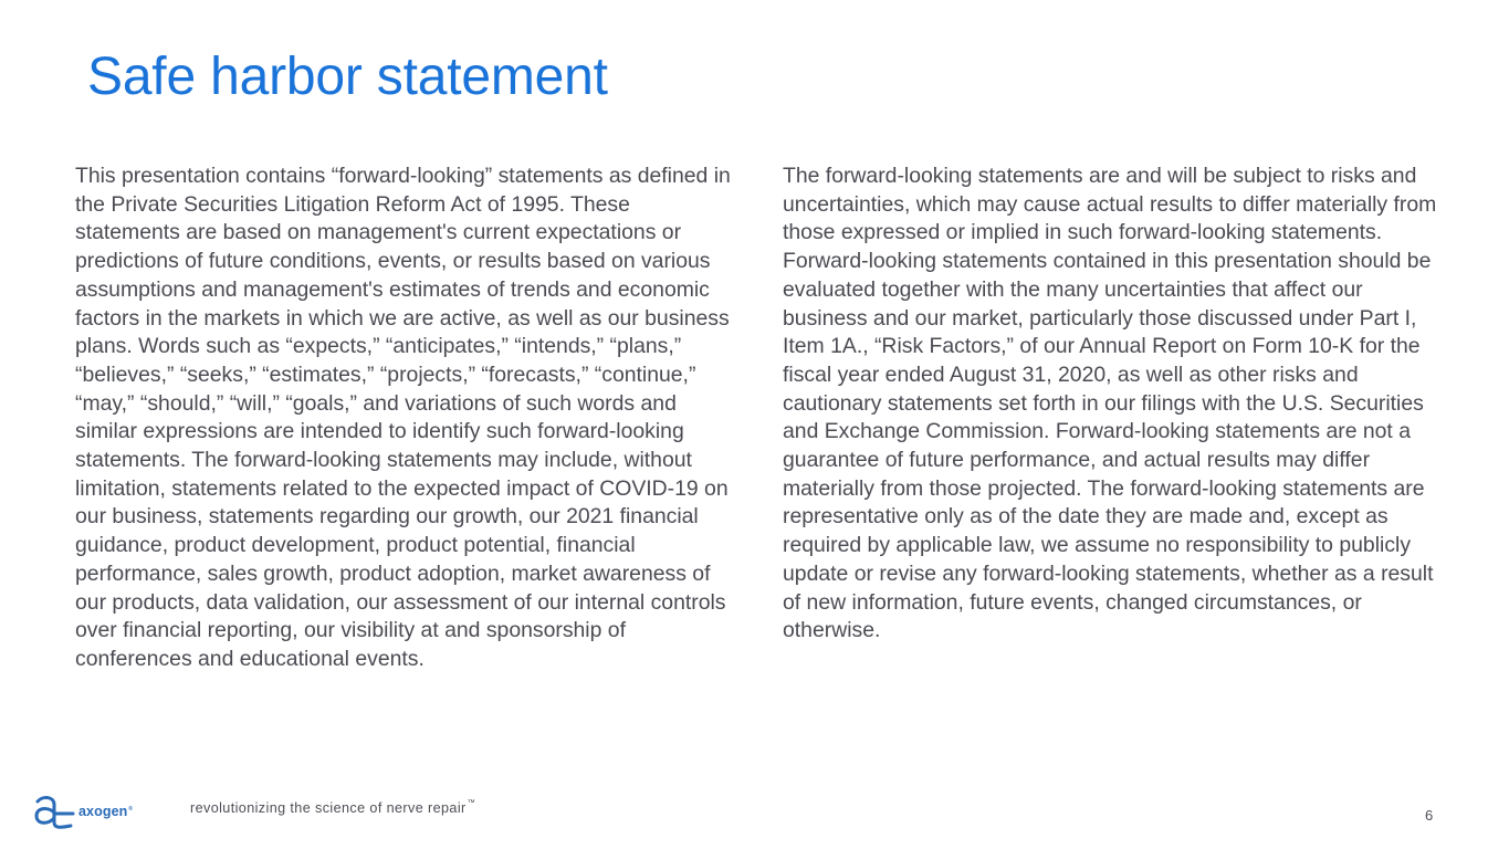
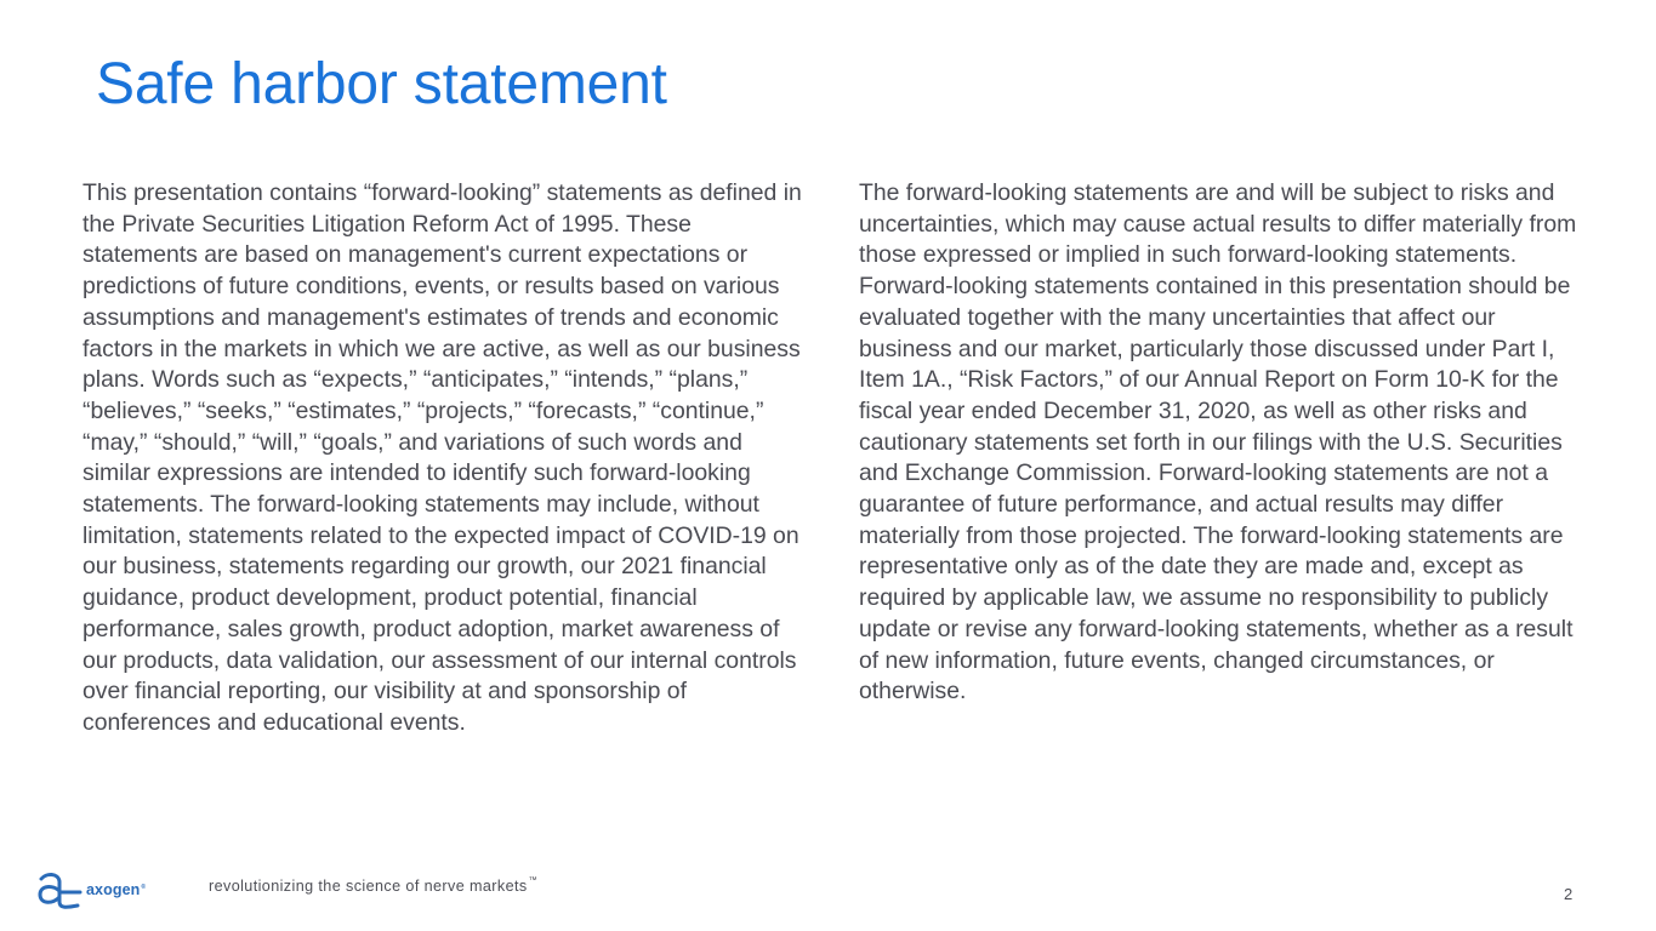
  Safe harbor statement
  This presentation contains “forward-looking” statements as defined in the Private Securities Litigation Reform Act of 1995. These statements are based on management's current expectations or predictions of future conditions, events, or results based on various assumptions and management's estimates of trends and economic factors in the markets in which we are active, as well as our business plans. Words such as “expects,” “anticipates,” “intends,” “plans,” “believes,” “seeks,” “estimates,” “projects,” “forecasts,” “continue,” “may,” “should,” “will,” “goals,” and variations of such words and similar expressions are intended to identify such forward-looking statements. The forward-looking statements may include, without limitation, statements related to the expected impact of COVID-19 on our business, statements regarding our growth, our 2021 financial guidance, product development, product potential, financial performance, sales growth, product adoption, market awareness of our products, data validation, our assessment of our internal controls over financial reporting, our visibility at and sponsorship of conferences and educational events.
- The forward-looking statements are and will be subject to risks and uncertainties, which may cause actual results to differ materially from those expressed or implied in such forward-looking statements. Forward-looking statements contained in this presentation should be evaluated together with the many uncertainties that affect our business and our market, particularly those discussed under Part I, Item 1A., “Risk Factors,” of our Annual Report on Form 10-K for the fiscal year ended August 31, 2020, as well as other risks and cautionary statements set forth in our filings with the U.S. Securities and Exchange Commission. Forward-looking statements are not a guarantee of future performance, and actual results may differ materially from those projected. The forward-looking statements are representative only as of the date they are made and, except as required by applicable law, we assume no responsibility to publicly update or revise any forward-looking statements, whether as a result of new information, future events, changed circumstances, or otherwise.
+ The forward-looking statements are and will be subject to risks and uncertainties, which may cause actual results to differ materially from those expressed or implied in such forward-looking statements. Forward-looking statements contained in this presentation should be evaluated together with the many uncertainties that affect our business and our market, particularly those discussed under Part I, Item 1A., “Risk Factors,” of our Annual Report on Form 10-K for the fiscal year ended December 31, 2020, as well as other risks and cautionary statements set forth in our filings with the U.S. Securities and Exchange Commission. Forward-looking statements are not a guarantee of future performance, and actual results may differ materially from those projected. The forward-looking statements are representative only as of the date they are made and, except as required by applicable law, we assume no responsibility to publicly update or revise any forward-looking statements, whether as a result of new information, future events, changed circumstances, or otherwise.
  axogen
- revolutionizing the science of nerve repair
+ revolutionizing the science of nerve markets
- 6
+ 2
